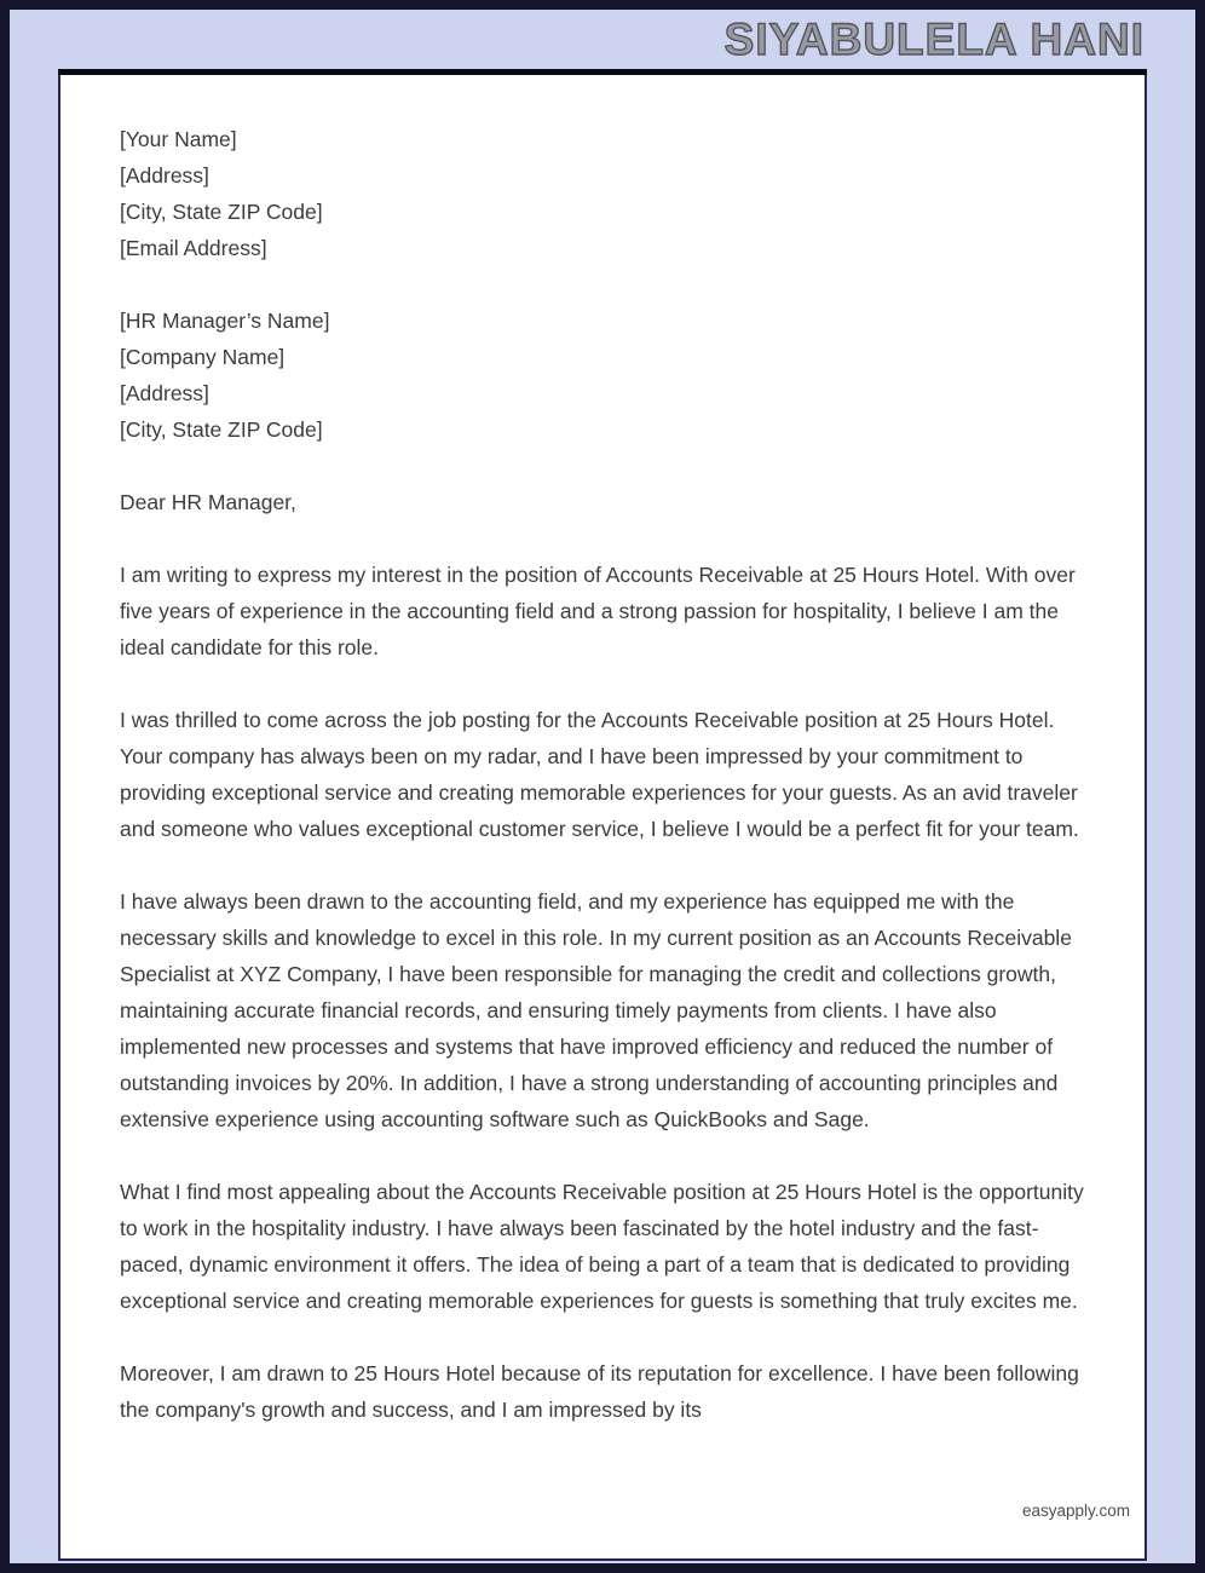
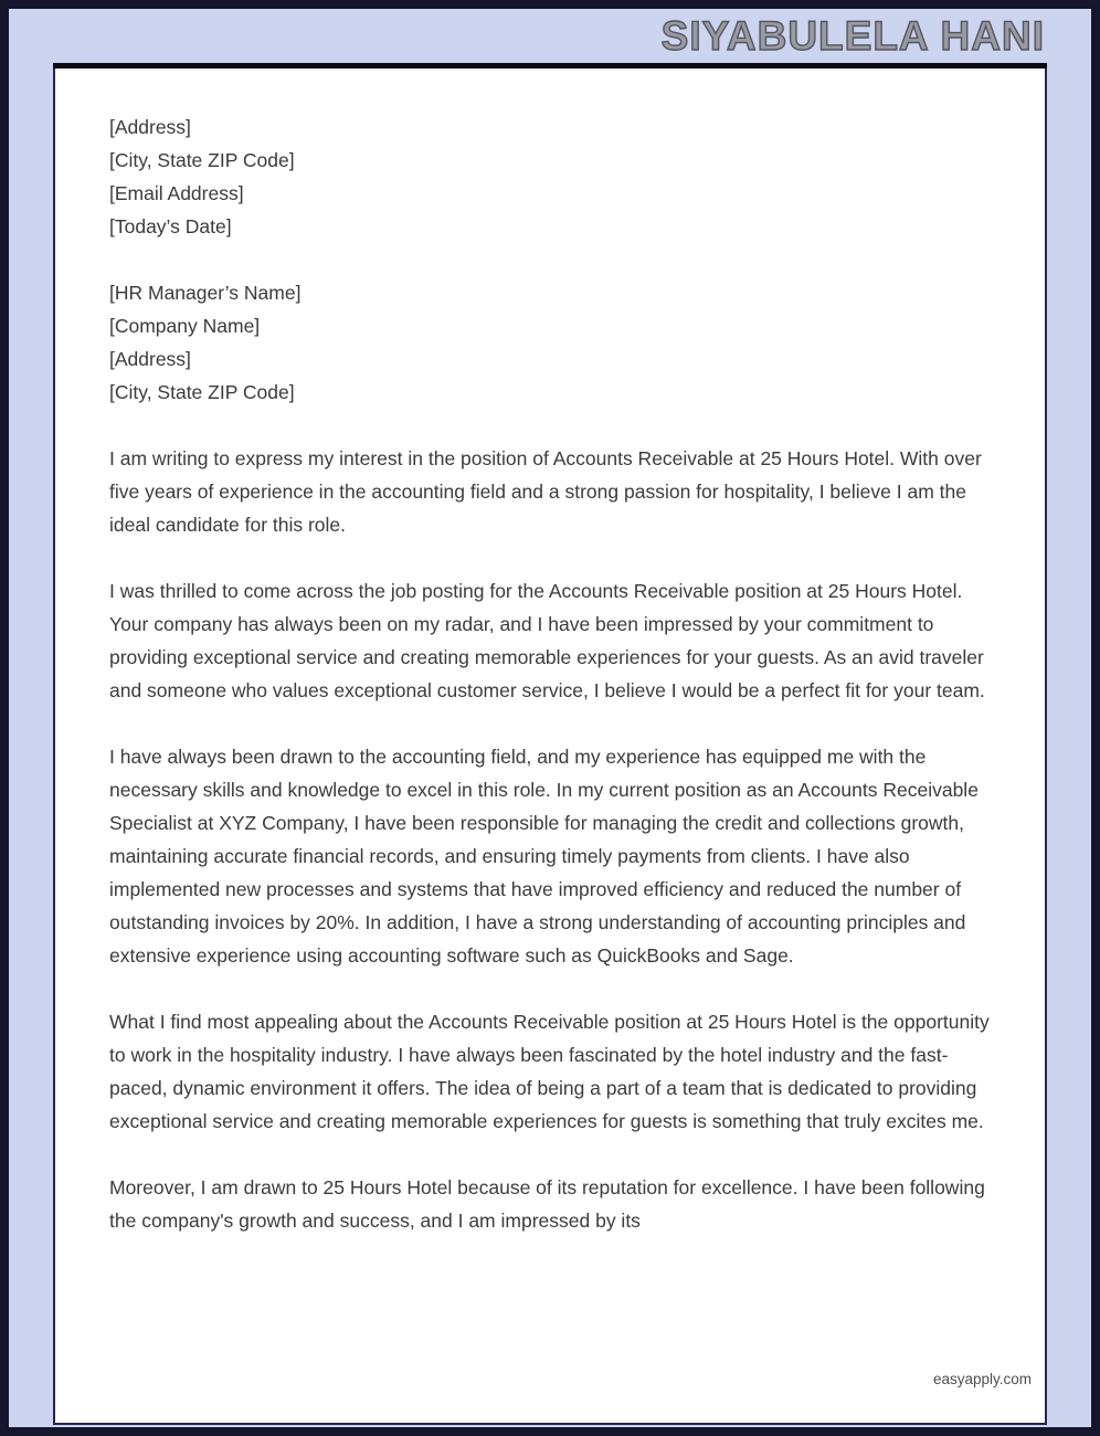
  SIYABULELA HANI
- [Your Name]
  [Address]
  [City, State ZIP Code]
  [Email Address]
+ [Today’s Date]
  [HR Manager’s Name]
  [Company Name]
  [Address]
  [City, State ZIP Code]
- Dear HR Manager,
  I am writing to express my interest in the position of Accounts Receivable at 25 Hours Hotel. With over five years of experience in the accounting field and a strong passion for hospitality, I believe I am the ideal candidate for this role.
  I was thrilled to come across the job posting for the Accounts Receivable position at 25 Hours Hotel. Your company has always been on my radar, and I have been impressed by your commitment to providing exceptional service and creating memorable experiences for your guests. As an avid traveler and someone who values exceptional customer service, I believe I would be a perfect fit for your team.
  I have always been drawn to the accounting field, and my experience has equipped me with the necessary skills and knowledge to excel in this role. In my current position as an Accounts Receivable Specialist at XYZ Company, I have been responsible for managing the credit and collections growth, maintaining accurate financial records, and ensuring timely payments from clients. I have also implemented new processes and systems that have improved efficiency and reduced the number of outstanding invoices by 20%. In addition, I have a strong understanding of accounting principles and extensive experience using accounting software such as QuickBooks and Sage.
  What I find most appealing about the Accounts Receivable position at 25 Hours Hotel is the opportunity to work in the hospitality industry. I have always been fascinated by the hotel industry and the fast-paced, dynamic environment it offers. The idea of being a part of a team that is dedicated to providing exceptional service and creating memorable experiences for guests is something that truly excites me.
  Moreover, I am drawn to 25 Hours Hotel because of its reputation for excellence. I have been following the company's growth and success, and I am impressed by its
  easyapply.com
